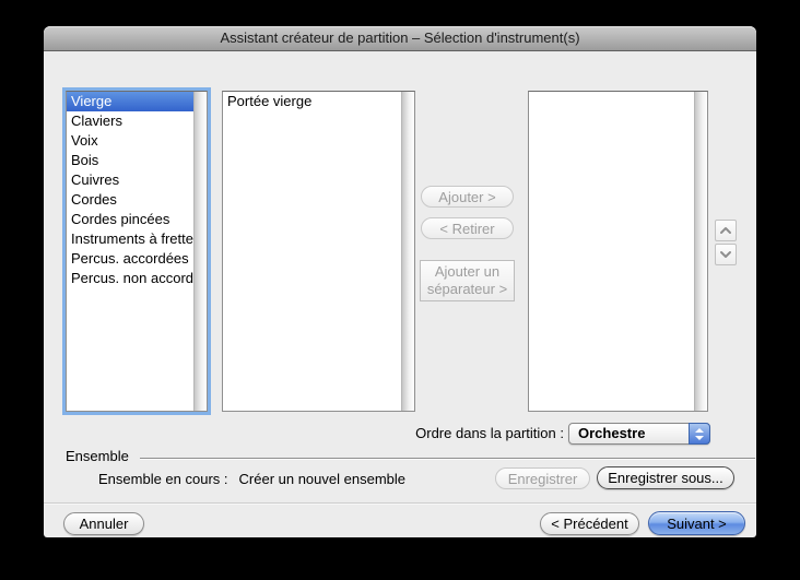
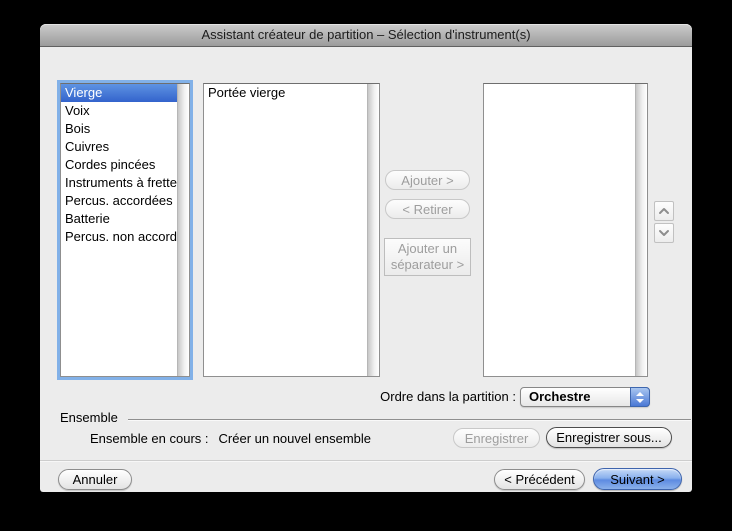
  Assistant créateur de partition – Sélection d'instrument(s)
  Vierge
- Claviers
  Voix
  Bois
  Cuivres
- Cordes
  Cordes pincées
  Instruments à frette
  Percus. accordées
+ Batterie
  Percus. non accord
  Portée vierge
  Ajouter >
  < Retirer
  Ajouter un séparateur >
  Ordre dans la partition :
  Orchestre
  Ensemble
  Ensemble en cours : Créer un nouvel ensemble
  Enregistrer
  Enregistrer sous...
  Annuler
  < Précédent
  Suivant >
